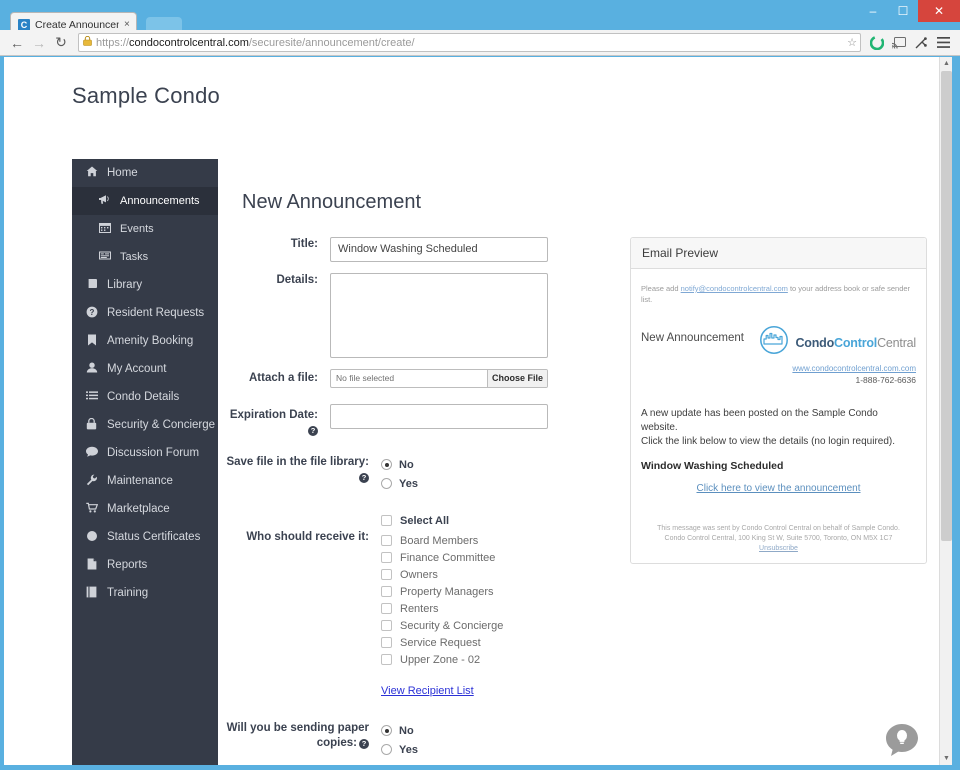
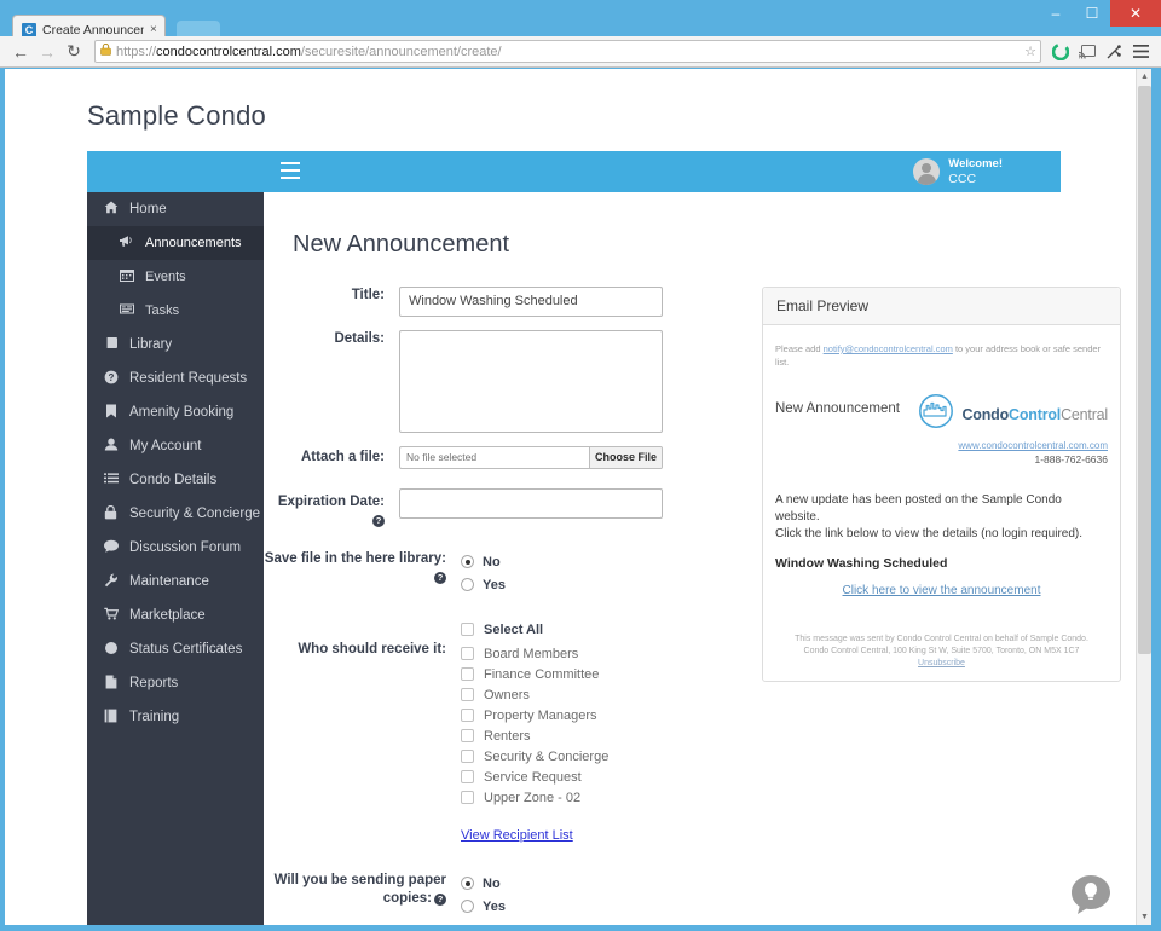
  –
  ☐
  ✕
  C
  Create Announce
  ×
  ←
  →
  ↻
  https://condocontrolcentral.com/securesite/announcement/create/
  ☆
  Sample Condo
+ Welcome!
+ CCC
  Home
  Announcements
  Events
  Tasks
  Library
  ?
  Resident Requests
  Amenity Booking
  My Account
  Condo Details
  Security & Concierge
  Discussion Forum
  Maintenance
  Marketplace
  Status Certificates
  Reports
  Training
  New Announcement
  Title:
  Window Washing Scheduled
  Details:
  Attach a file:
  No file selected
  Choose File
  Expiration Date:?
- Save file in the file library:?
+ Save file in the here library:?
  No
  Yes
  Who should receive it:
  Select All
  Board Members
  Finance Committee
  Owners
  Property Managers
  Renters
  Security & Concierge
  Service Request
  Upper Zone - 02
  View Recipient List
  Will you be sending paper copies: ?
  No
  Yes
  Email Preview
  Please add notify@condocontrolcentral.com to your address book or safe sender list.
  New Announcement
  CondoControlCentral
  www.condocontrolcentral.com.com
  1-888-762-6636
  A new update has been posted on the Sample Condo website.
  Click the link below to view the details (no login required).
  Window Washing Scheduled
  Click here to view the announcement
